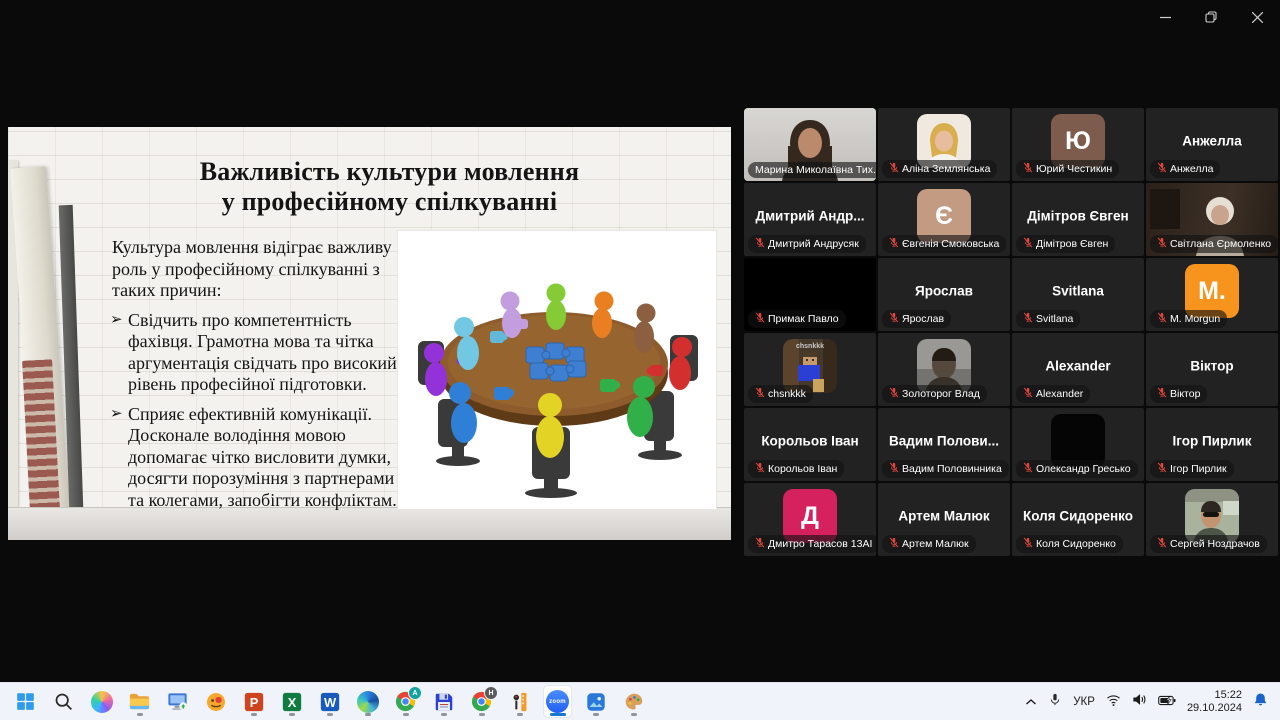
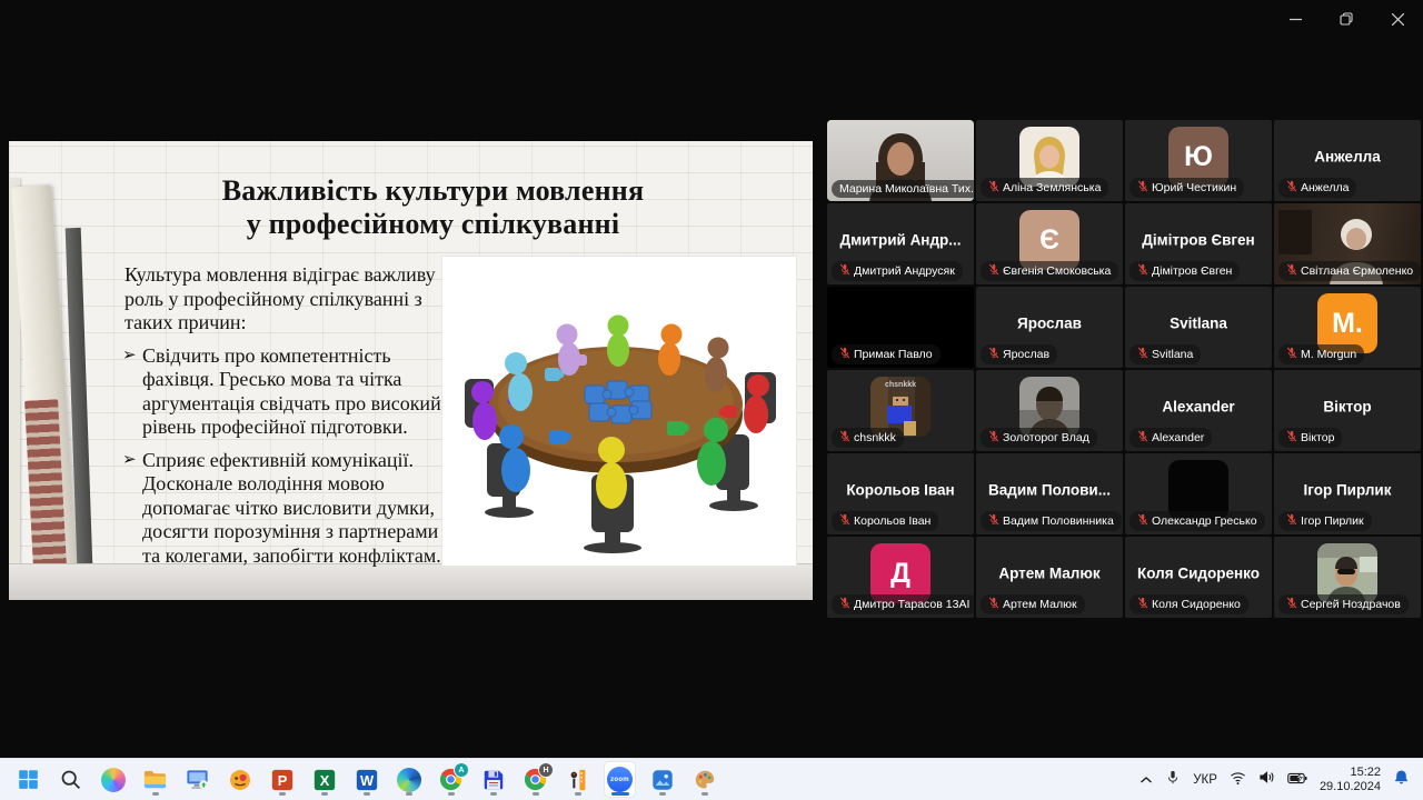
  Важливість культури мовлення
  у професійному спілкуванні
  Культура мовлення відіграє важливу роль у професійному спілкуванні з таких причин:
  ➢
- Свідчить про компетентність фахівця. Грамотна мова та чітка аргументація свідчать про високий рівень професійної підготовки.
+ Свідчить про компетентність фахівця. Гресько мова та чітка аргументація свідчать про високий рівень професійної підготовки.
  ➢
  Сприяє ефективній комунікації. Досконале володіння мовою допомагає чітко висловити думки, досягти порозуміння з партнерами та колегами, запобігти конфліктам.
  Марина Миколаївна Тих.
  Аліна Землянська
  Ю
  Юрий Честикин
  Анжелла
  Анжелла
  Дмитрий Андр...
  Дмитрий Андрусяк
  Є
  Євгенія Смоковська
  Дімітров Євген
  Дімітров Євген
  Світлана Єрмоленко
  Примак Павло
  Ярослав
  Ярослав
  Svitlana
  Svitlana
  M.
  M. Morgun
  chsnkkk
  Золоторог Влад
  Alexander
  Alexander
  Віктор
  Віктор
  Корольов Іван
  Корольов Іван
  Вадим Полови...
  Вадим Половинника
  Олександр Гресько
  Ігор Пирлик
  Ігор Пирлик
  Д
  Дмитро Тарасов 13АІ
  Артем Малюк
  Артем Малюк
  Коля Сидоренко
  Коля Сидоренко
  Сергей Ноздрачов
  P
  X
  W
  УКР
  15:22
  29.10.2024
